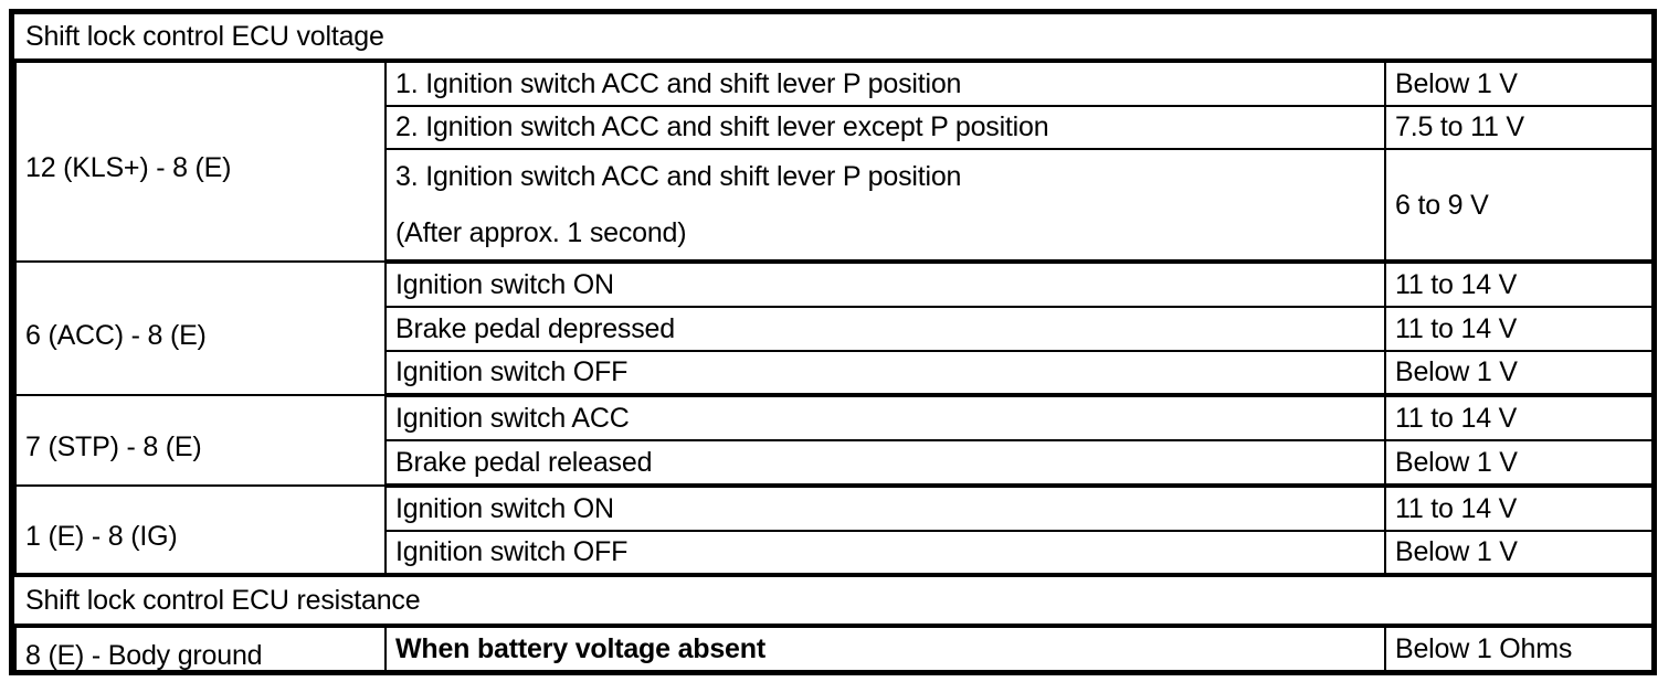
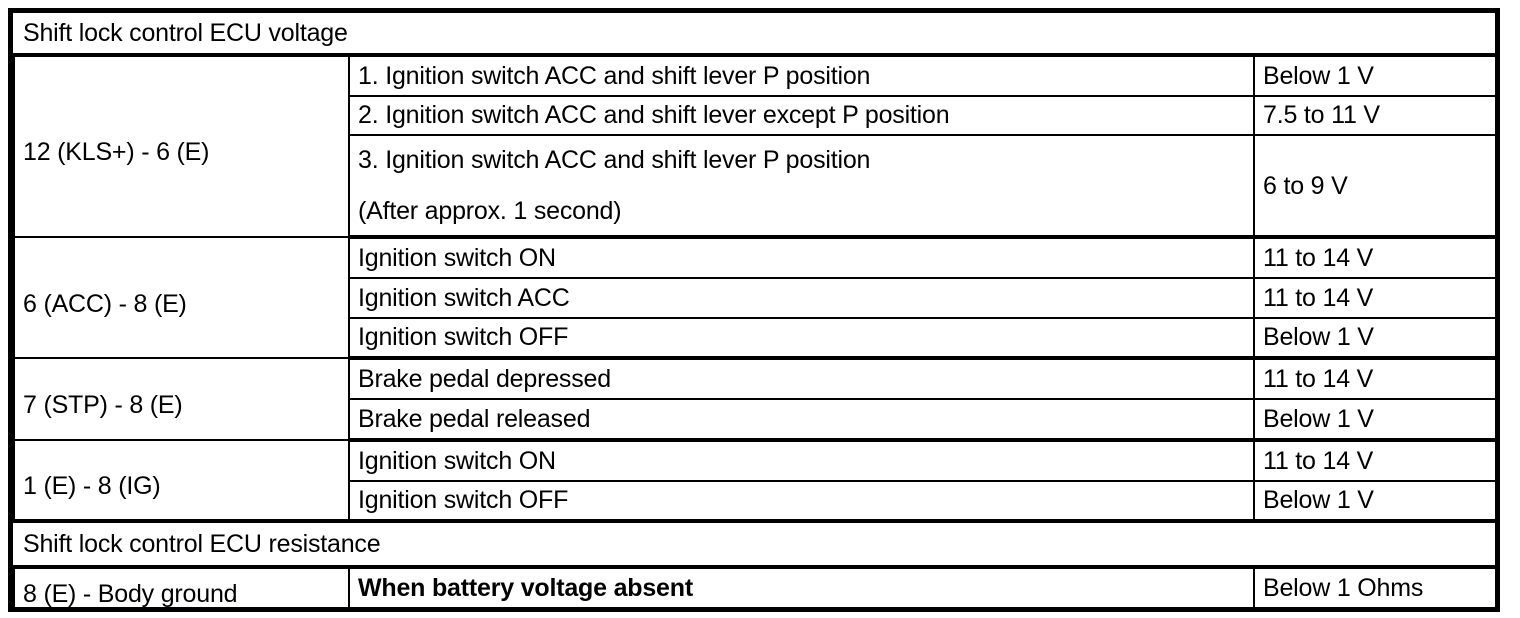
  Shift lock control ECU voltage
- 12 (KLS+) - 8 (E)	1. Ignition switch ACC and shift lever P position	Below 1 V
+ 12 (KLS+) - 6 (E)	1. Ignition switch ACC and shift lever P position	Below 1 V
  2. Ignition switch ACC and shift lever except P position	7.5 to 11 V
  3. Ignition switch ACC and shift lever P position (After approx. 1 second)	6 to 9 V
  6 (ACC) - 8 (E)	Ignition switch ON	11 to 14 V
- Brake pedal depressed	11 to 14 V
+ Ignition switch ACC	11 to 14 V
  Ignition switch OFF	Below 1 V
- 7 (STP) - 8 (E)	Ignition switch ACC	11 to 14 V
+ 7 (STP) - 8 (E)	Brake pedal depressed	11 to 14 V
  Brake pedal released	Below 1 V
  1 (E) - 8 (IG)	Ignition switch ON	11 to 14 V
  Ignition switch OFF	Below 1 V
  Shift lock control ECU resistance
  8 (E) - Body ground	When battery voltage absent	Below 1 Ohms
